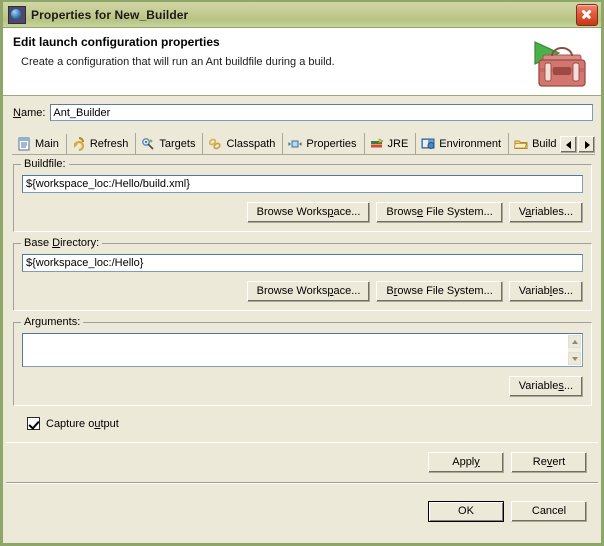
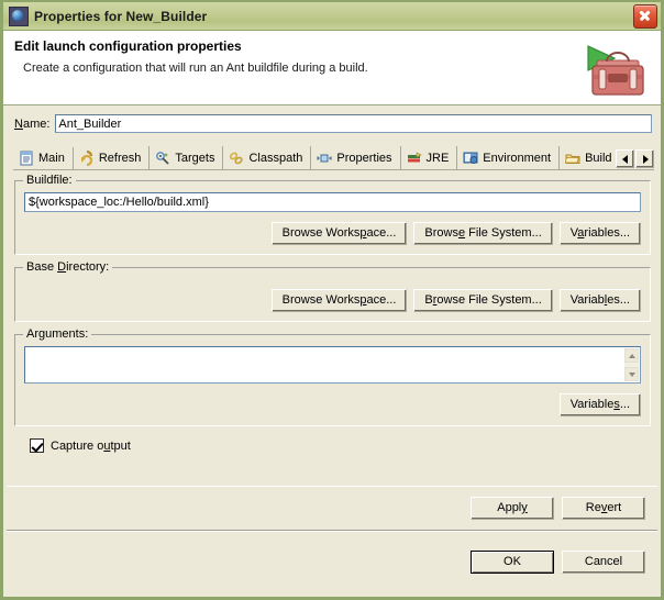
  Properties for New_Builder
  Edit launch configuration properties
  Create a configuration that will run an Ant buildfile during a build.
  Name:
  Ant_Builder
  Main
  Refresh
  Targets
  Classpath
  Properties
  JRE
  Environment
  Build
  Buildfile:
  ${workspace_loc:/Hello/build.xml}
  Browse Workspace...
  Browse File System...
  Variables...
  Base Directory:
- ${workspace_loc:/Hello}
  Browse Workspace...
  Browse File System...
  Variables...
  Arguments:
  Variables...
  Capture output
  Apply
  Revert
  OK
  Cancel
